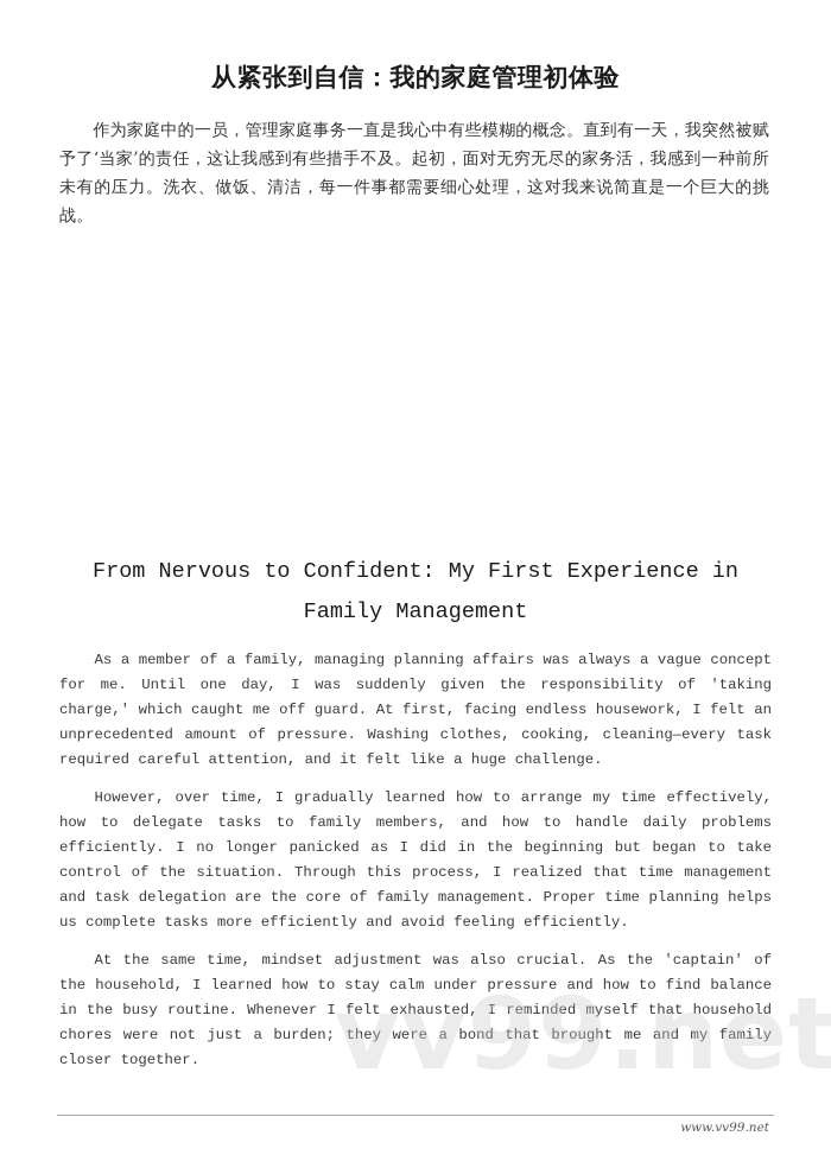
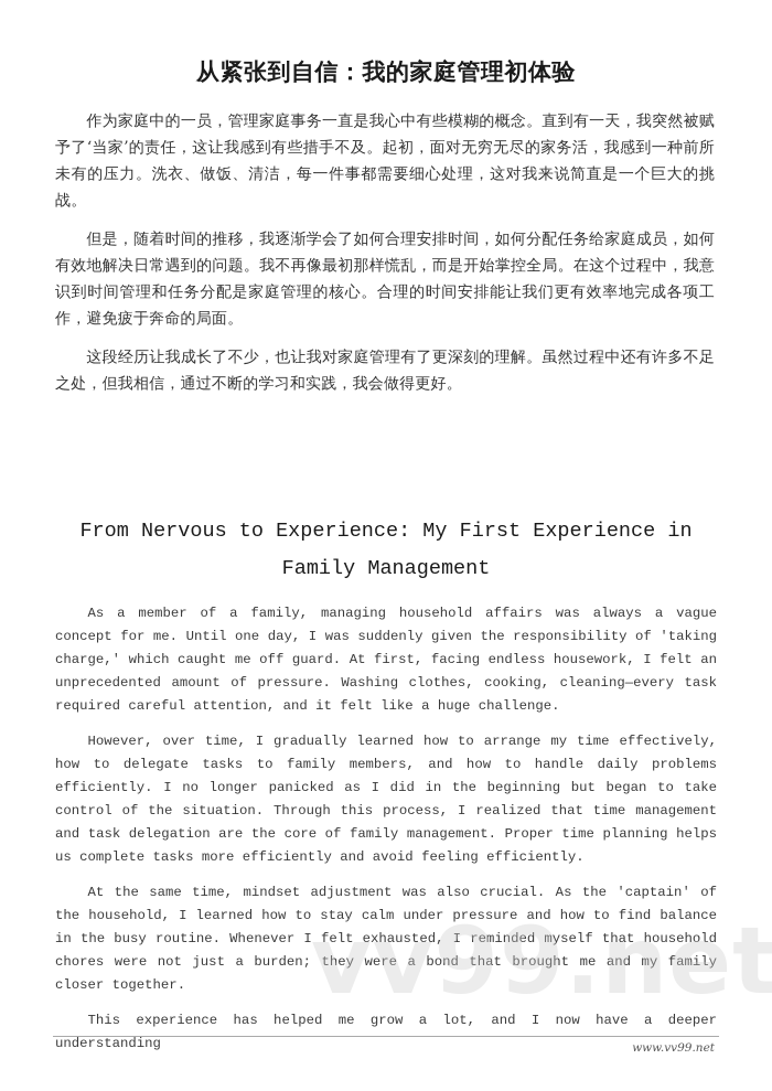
  从紧张到自信：我的家庭管理初体验
  作为家庭中的一员，管理家庭事务一直是我心中有些模糊的概念。直到有一天，我突然被赋予了‘当家’的责任，这让我感到有些措手不及。起初，面对无穷无尽的家务活，我感到一种前所未有的压力。洗衣、做饭、清洁，每一件事都需要细心处理，这对我来说简直是一个巨大的挑战。
+ 但是，随着时间的推移，我逐渐学会了如何合理安排时间，如何分配任务给家庭成员，如何有效地解决日常遇到的问题。我不再像最初那样慌乱，而是开始掌控全局。在这个过程中，我意识到时间管理和任务分配是家庭管理的核心。合理的时间安排能让我们更有效率地完成各项工作，避免疲于奔命的局面。
+ 这段经历让我成长了不少，也让我对家庭管理有了更深刻的理解。虽然过程中还有许多不足之处，但我相信，通过不断的学习和实践，我会做得更好。
- From Nervous to Confident: My First Experience in Family Management
+ From Nervous to Experience: My First Experience in Family Management
- As a member of a family, managing planning affairs was always a vague concept for me. Until one day, I was suddenly given the responsibility of 'taking charge,' which caught me off guard. At first, facing endless housework, I felt an unprecedented amount of pressure. Washing clothes, cooking, cleaning—every task required careful attention, and it felt like a huge challenge.
+ As a member of a family, managing household affairs was always a vague concept for me. Until one day, I was suddenly given the responsibility of 'taking charge,' which caught me off guard. At first, facing endless housework, I felt an unprecedented amount of pressure. Washing clothes, cooking, cleaning—every task required careful attention, and it felt like a huge challenge.
  However, over time, I gradually learned how to arrange my time effectively, how to delegate tasks to family members, and how to handle daily problems efficiently. I no longer panicked as I did in the beginning but began to take control of the situation. Through this process, I realized that time management and task delegation are the core of family management. Proper time planning helps us complete tasks more efficiently and avoid feeling efficiently.
  At the same time, mindset adjustment was also crucial. As the 'captain' of the household, I learned how to stay calm under pressure and how to find balance in the busy routine. Whenever I felt exhausted, I reminded myself that household chores were not just a burden; they were a bond that brought me and my family closer together.
+ This experience has helped me grow a lot, and I now have a deeper understanding
  vv99.net
  www.vv99.net
